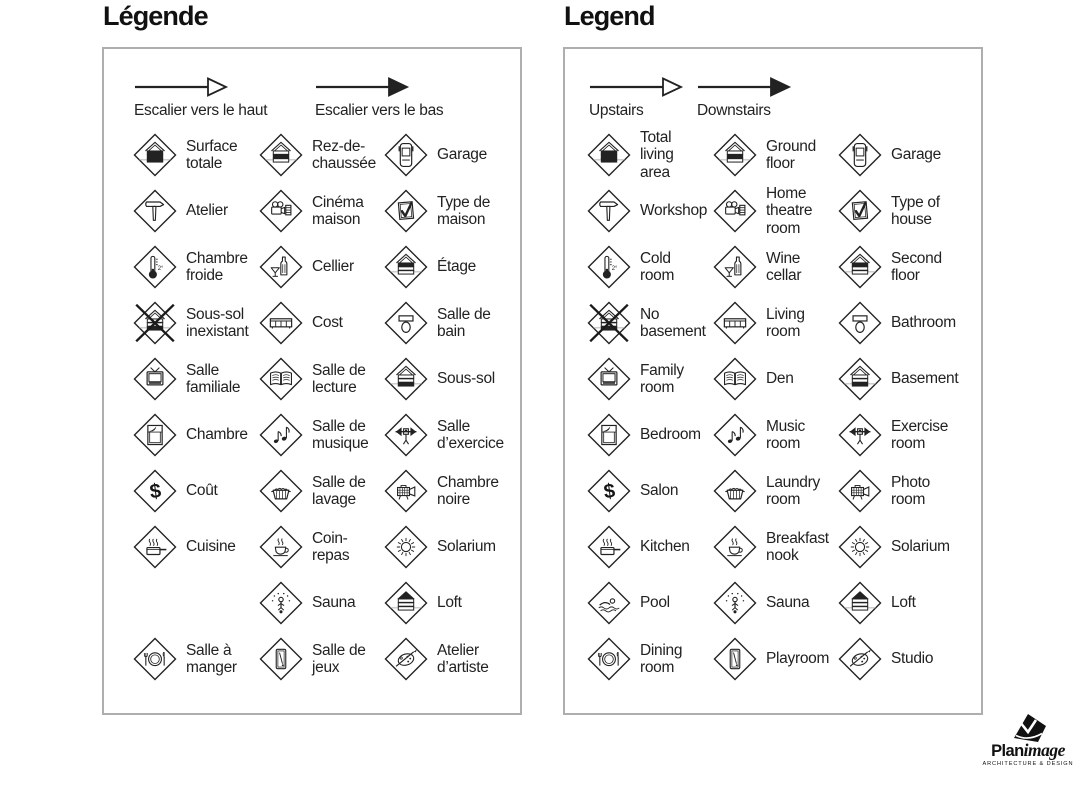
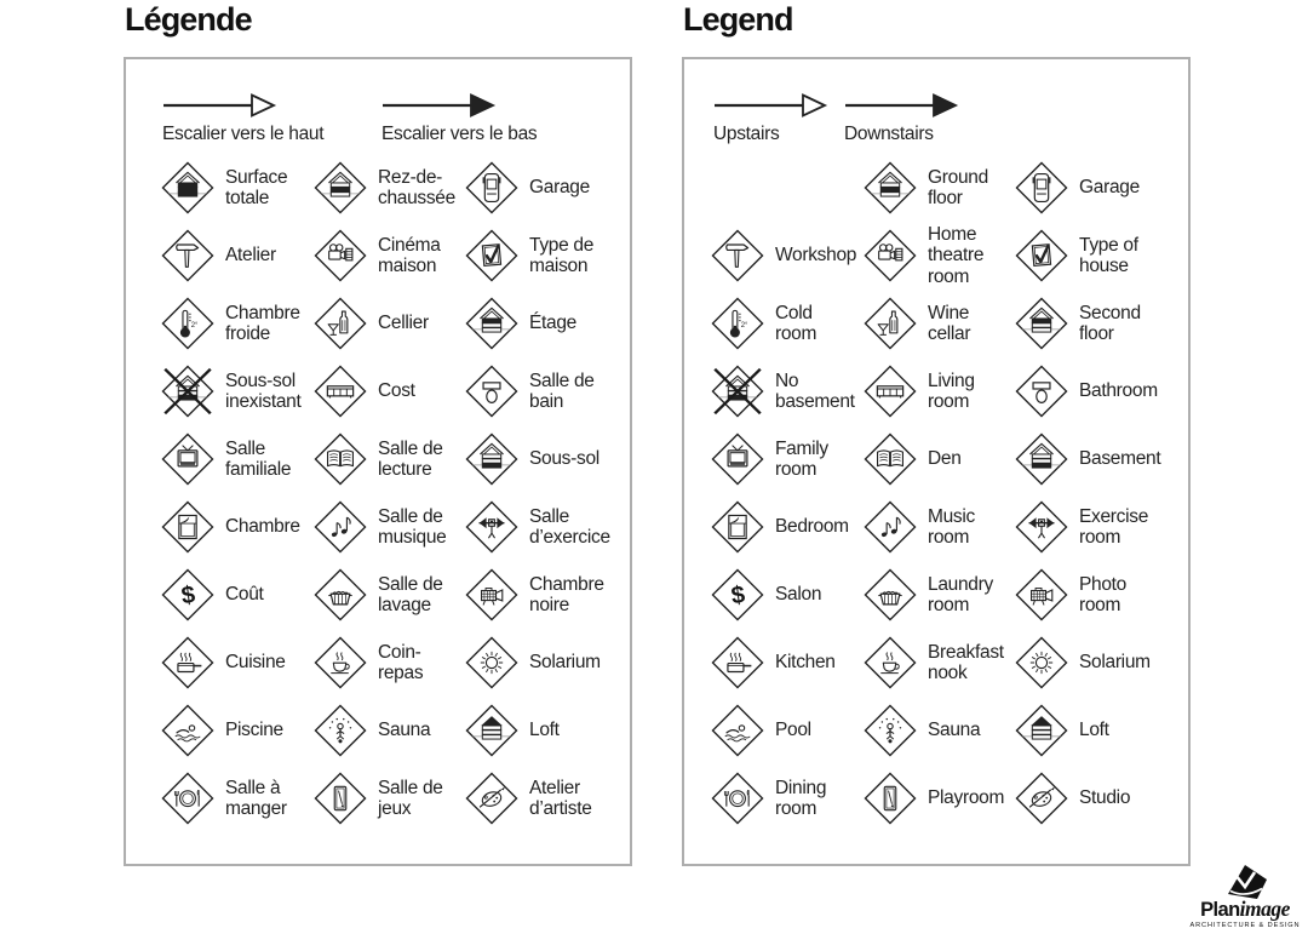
  Légende
  Escalier vers le haut
  Escalier vers le bas
  Surface
  totale
  Rez-de-
  chaussée
  Garage
  Atelier
  Cinéma
  maison
  Type de
  maison
  Chambre
  froide
  Cellier
  Étage
  Sous-sol
  inexistant
  Cost
  Salle de
  bain
  Salle
  familiale
  Salle de
  lecture
  Sous-sol
  Chambre
  Salle de
  musique
  Salle
  d’exercice
  Coût
  Salle de
  lavage
  Chambre
  noire
  Cuisine
  Coin-
  repas
  Solarium
+ Piscine
  Sauna
  Loft
  Salle à
  manger
  Salle de
  jeux
  Atelier
  d’artiste
  Legend
  Upstairs
  Downstairs
- Total
- living
- area
  Ground
  floor
  Garage
  Workshop
  Home
  theatre
  room
  Type of
  house
  Cold
  room
  Wine
  cellar
  Second
  floor
  No
  basement
  Living
  room
  Bathroom
  Family
  room
  Den
  Basement
  Bedroom
  Music
  room
  Exercise
  room
  Salon
  Laundry
  room
  Photo
  room
  Kitchen
  Breakfast
  nook
  Solarium
  Pool
  Sauna
  Loft
  Dining
  room
  Playroom
  Studio
  Planimage
